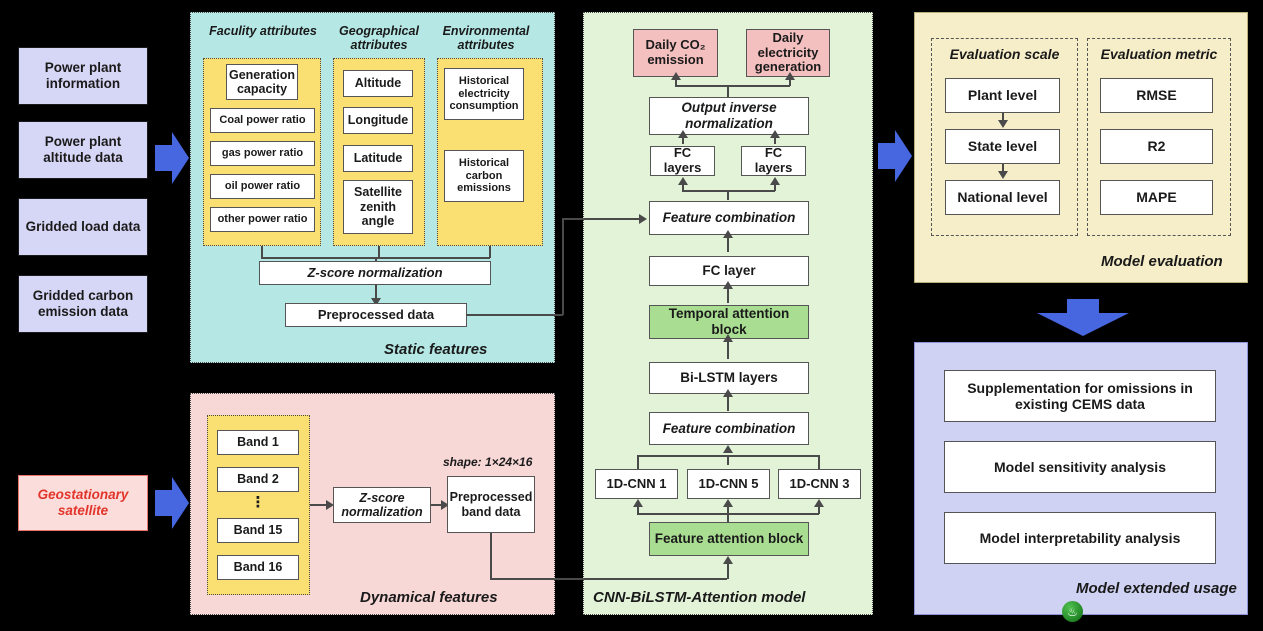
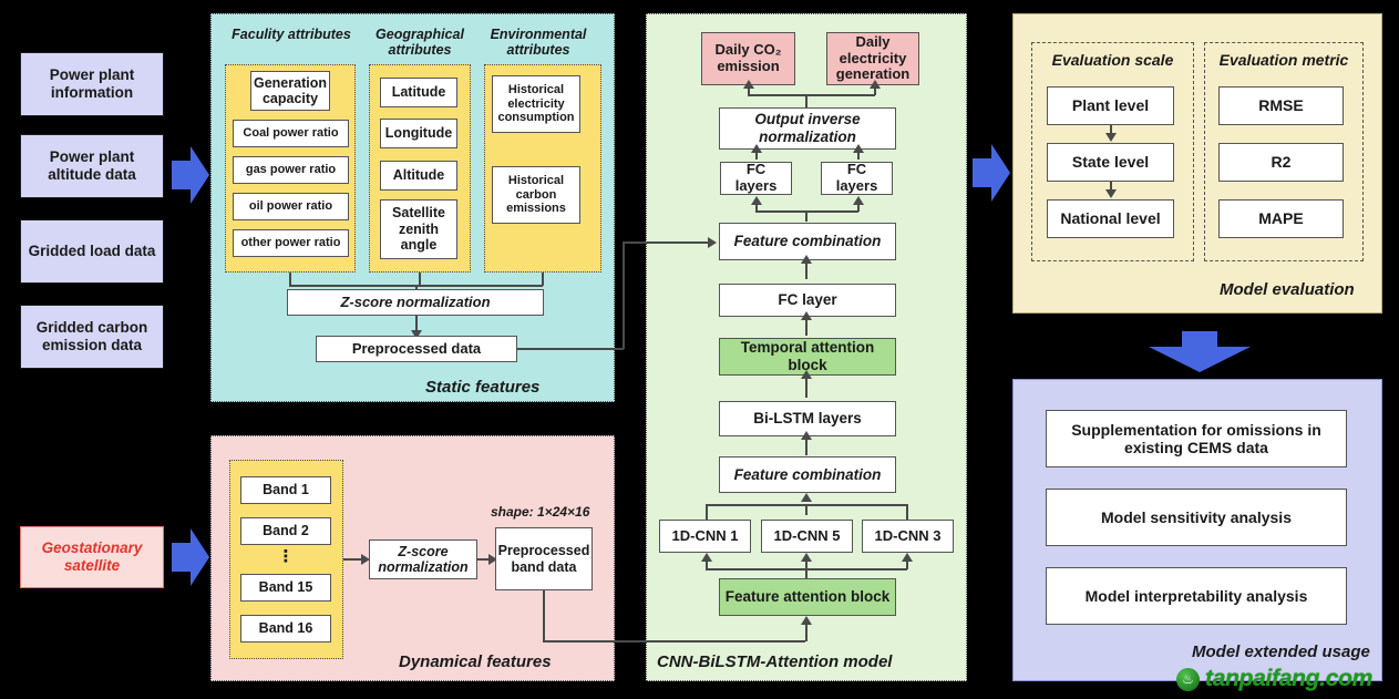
  Power plant information
  Power plant altitude data
  Gridded load data
  Gridded carbon emission data
  Geostationary satellite
  Faculity attributes
  Generation capacity
  Coal power ratio
  gas power ratio
  oil power ratio
  other power ratio
  Geographical attributes
- Altitude
+ Latitude
  Longitude
- Latitude
+ Altitude
  Satellite zenith angle
  Environmental attributes
  Historical electricity consumption
  Historical carbon emissions
  Z-score normalization
  Preprocessed data
  Static features
  Band 1
  Band 2
  ⋮
  Band 15
  Band 16
  Z-score normalization
  shape: 1×24×16
  Preprocessed band data
  Dynamical features
  Daily CO₂ emission
  Daily electricity generation
  Output inverse normalization
  FC layers
  FC layers
  Feature combination
  FC layer
  Temporal attention block
  Bi-LSTM layers
  Feature combination
  1D-CNN 1
  1D-CNN 5
  1D-CNN 3
  Feature attention block
  CNN-BiLSTM-Attention model
  Evaluation scale
  Plant level
  State level
  National level
  Evaluation metric
  RMSE
  R2
  MAPE
  Model evaluation
  Supplementation for omissions in existing CEMS data
  Model sensitivity analysis
  Model interpretability analysis
  Model extended usage
  ♨
+ tanpaifang.com
